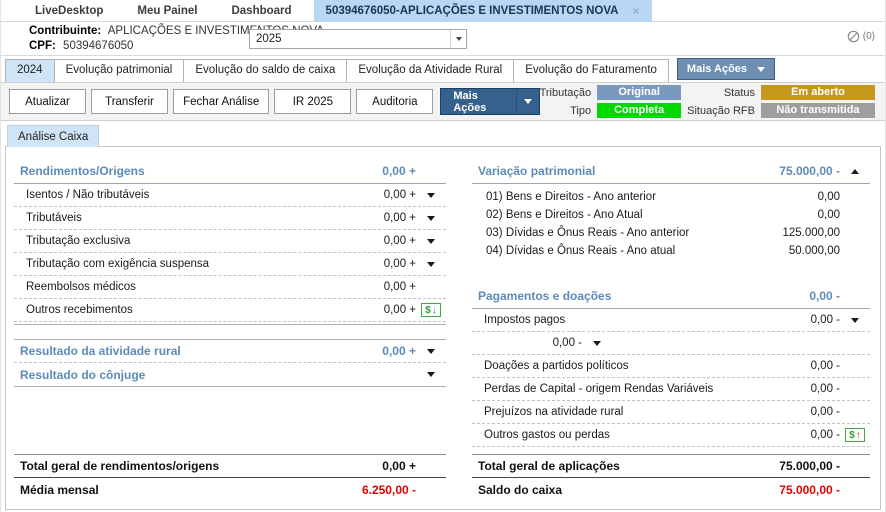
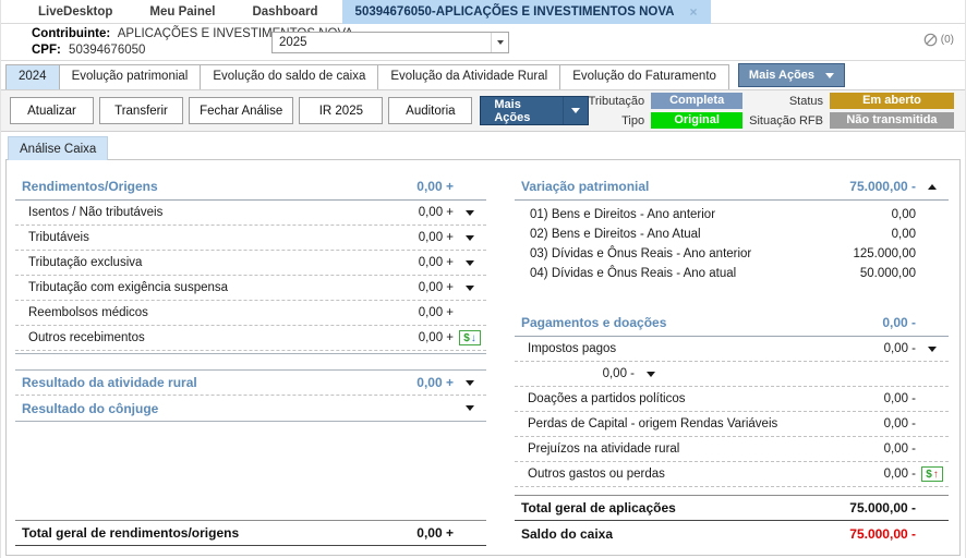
  LiveDesktop
  Meu Painel
  Dashboard
  50394676050-APLICAÇÕES E INVESTIMENTOS NOVA
  ×
  Contribuinte: APLICAÇÕES E INVESTIM
  CPF: 50394676050
  2025
  (0)
  2024
  Evolução patrimonial
  Evolução do saldo de caixa
  Evolução da Atividade Rural
  Evolução do Faturamento
  Mais Ações
  Atualizar
  Transferir
  Fechar Análise
  IR 2025
  Auditoria
  Mais Ações
  Tributação
- Original
+ Completa
  Status
  Em aberto
  Tipo
- Completa
+ Original
  Situação RFB
  Não transmitida
  Análise Caixa
  Rendimentos/Origens
  0,00 +
  Isentos / Não tributáveis
  0,00 +
  Tributáveis
  0,00 +
  Tributação exclusiva
  0,00 +
  Tributação com exigência suspensa
  0,00 +
  Reembolsos médicos
  0,00 +
  Outros recebimentos
  0,00 +
  $
  ↓
  Resultado da atividade rural
  0,00 +
  Resultado do cônjuge
  Total geral de rendimentos/origens
  0,00 +
- Média mensal
- 6.250,00 -
  Variação patrimonial
  75.000,00 -
  01) Bens e Direitos - Ano anterior
  0,00
  02) Bens e Direitos - Ano Atual
  0,00
  03) Dívidas e Ônus Reais - Ano anterior
  125.000,00
  04) Dívidas e Ônus Reais - Ano atual
  50.000,00
  Pagamentos e doações
  0,00 -
  Impostos pagos
  0,00 -
  0,00 -
  Doações a partidos políticos
  0,00 -
  Perdas de Capital - origem Rendas Variáveis
  0,00 -
  Prejuízos na atividade rural
  0,00 -
  Outros gastos ou perdas
  0,00 -
  $
  ↑
  Total geral de aplicações
  75.000,00 -
  Saldo do caixa
  75.000,00 -
